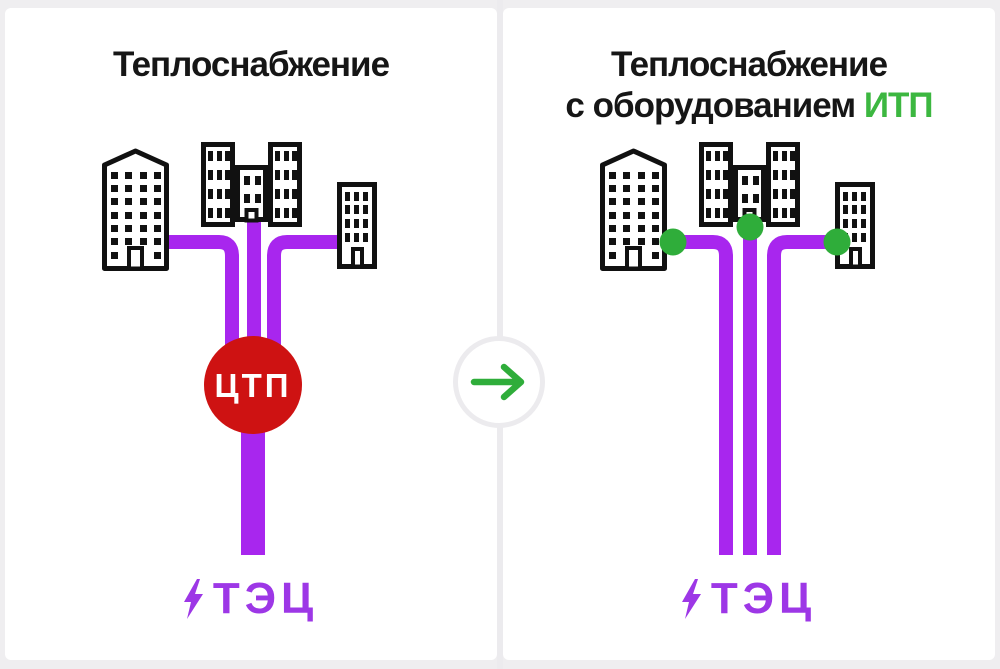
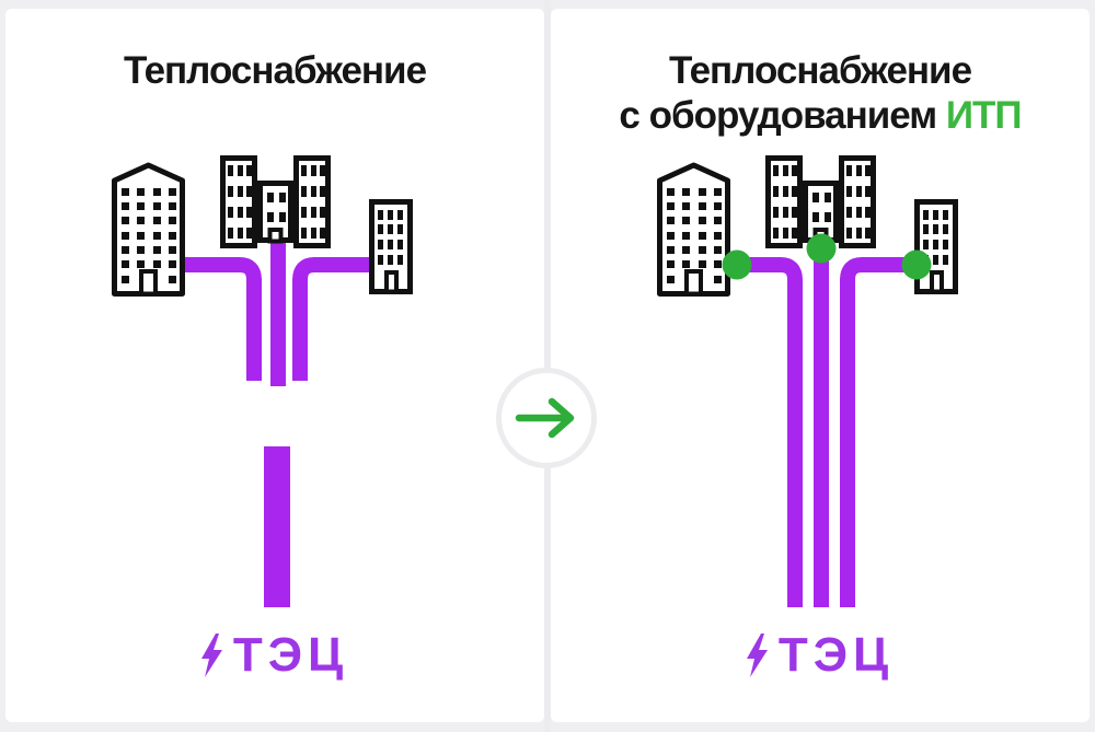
  Теплоснабжение
- ЦТП
  ТЭЦ
  Теплоснабжение
  с оборудованием ИТП
  ТЭЦ
